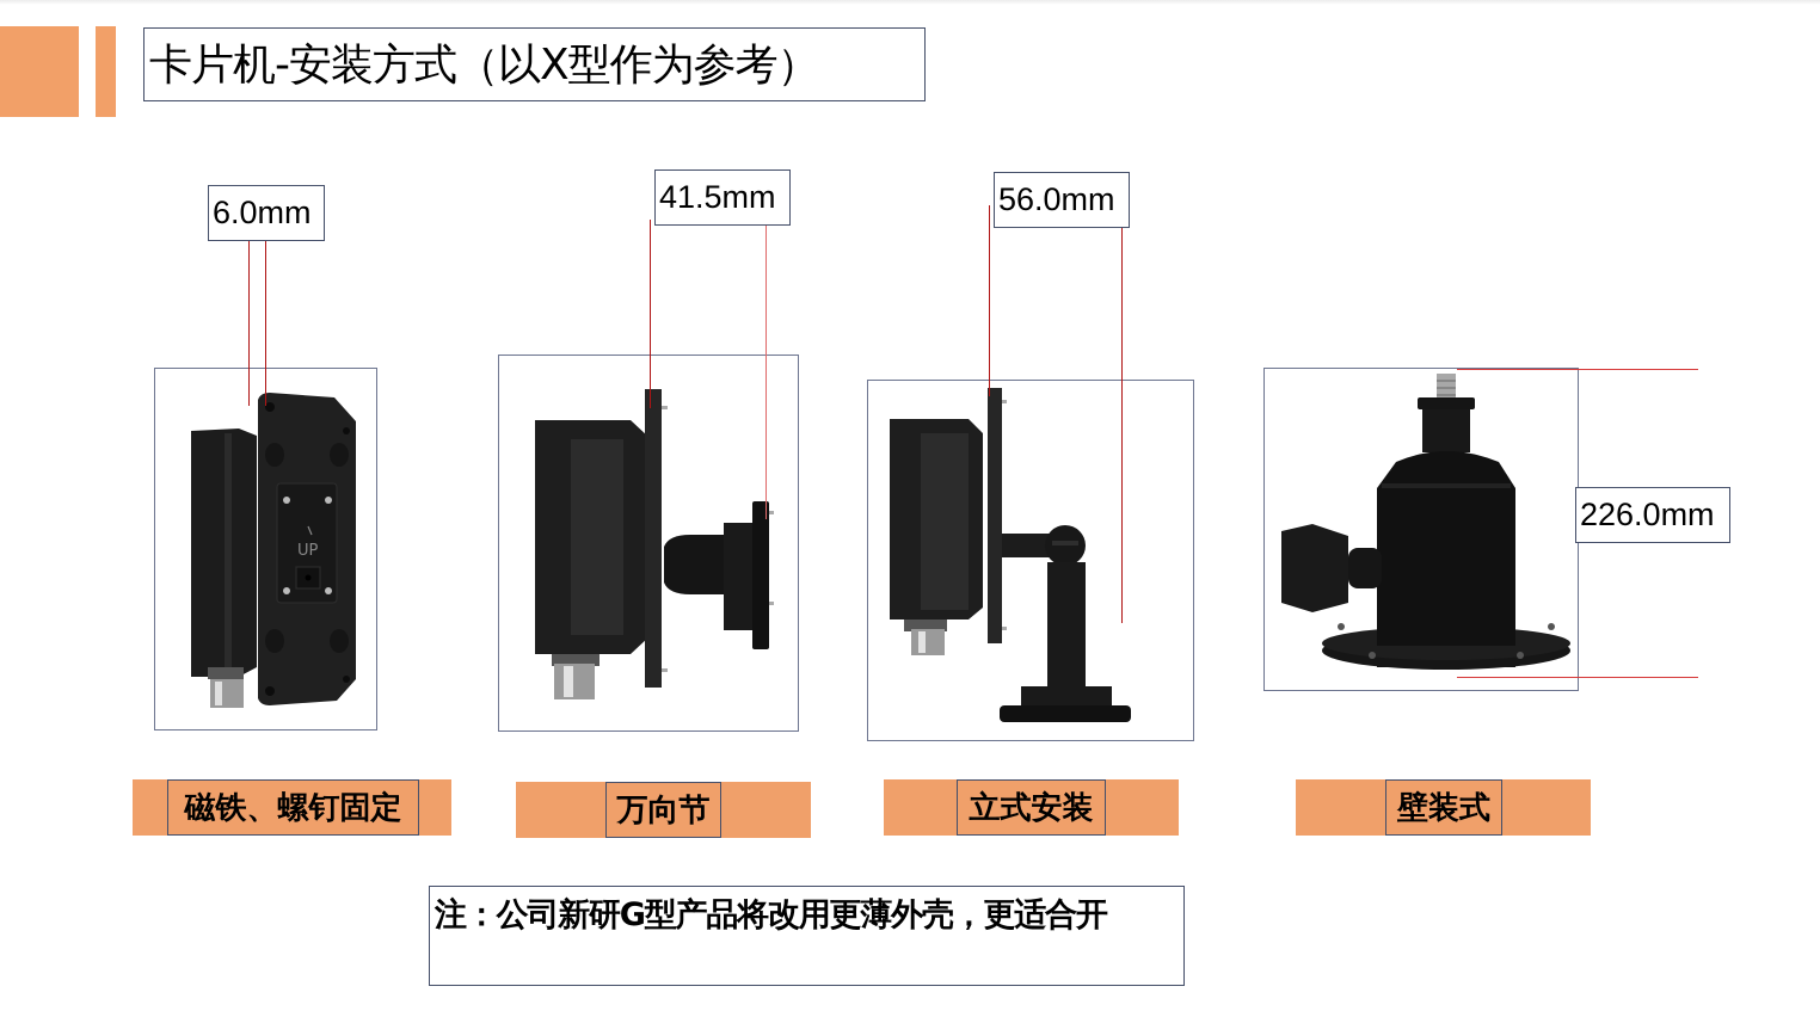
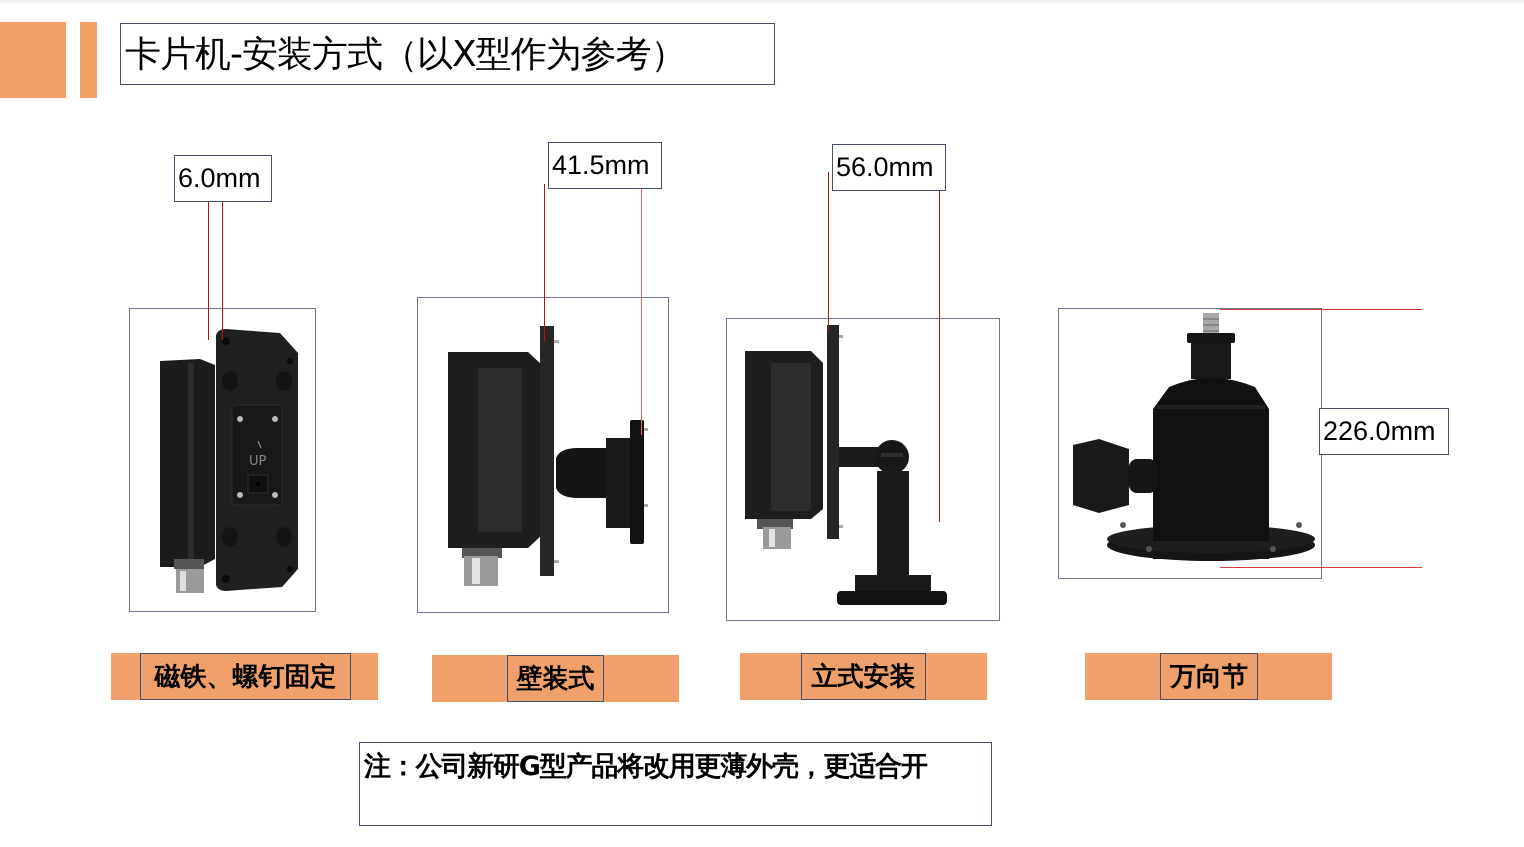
  卡片机-安装方式（以X型作为参考）
  6.0mm
  UP
  磁铁、螺钉固定
  41.5mm
- 万向节
+ 壁装式
  56.0mm
  立式安装
  226.0mm
- 壁装式
+ 万向节
  注：公司新研G型产品将改用更薄外壳，更适合开
